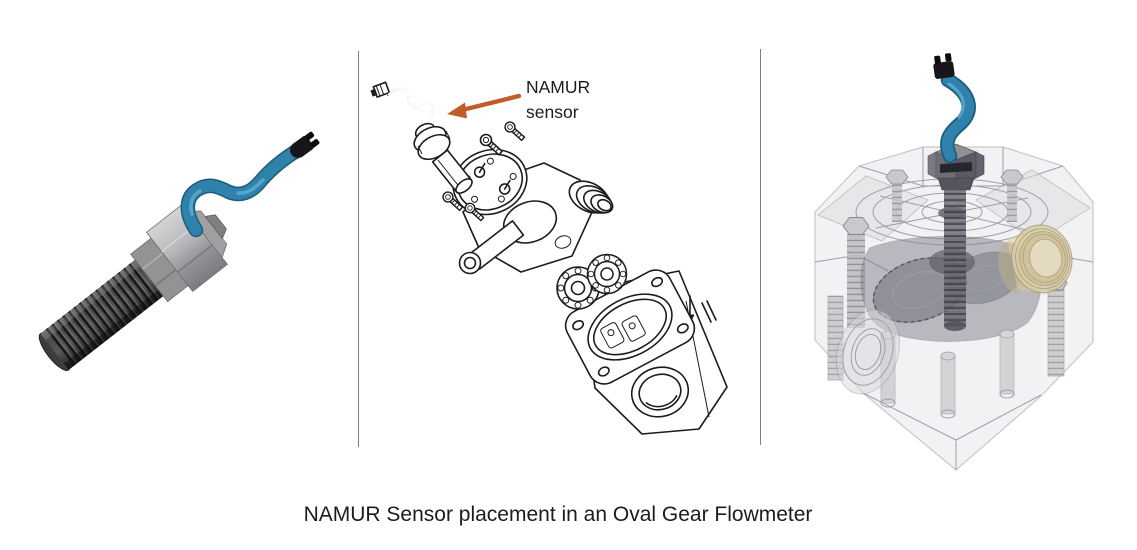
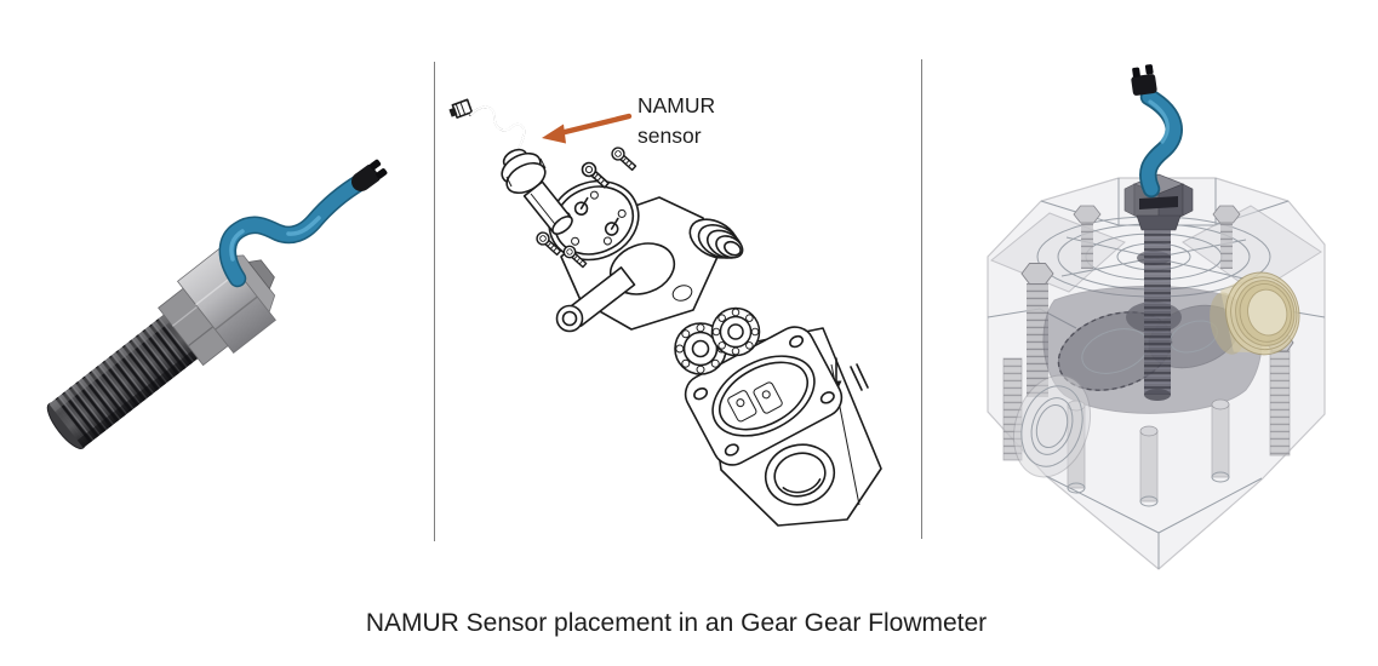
  NAMUR
  sensor
- NAMUR Sensor placement in an Oval Gear Flowmeter
+ NAMUR Sensor placement in an Gear Gear Flowmeter
